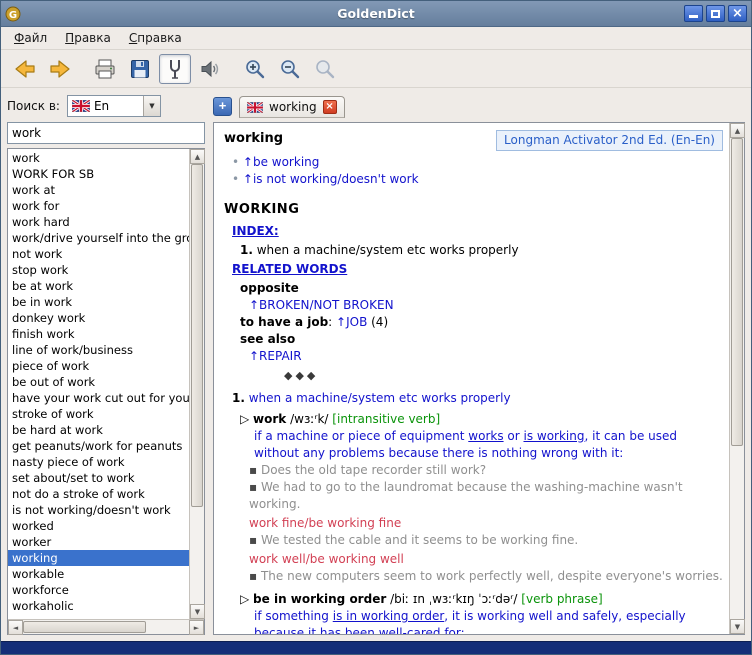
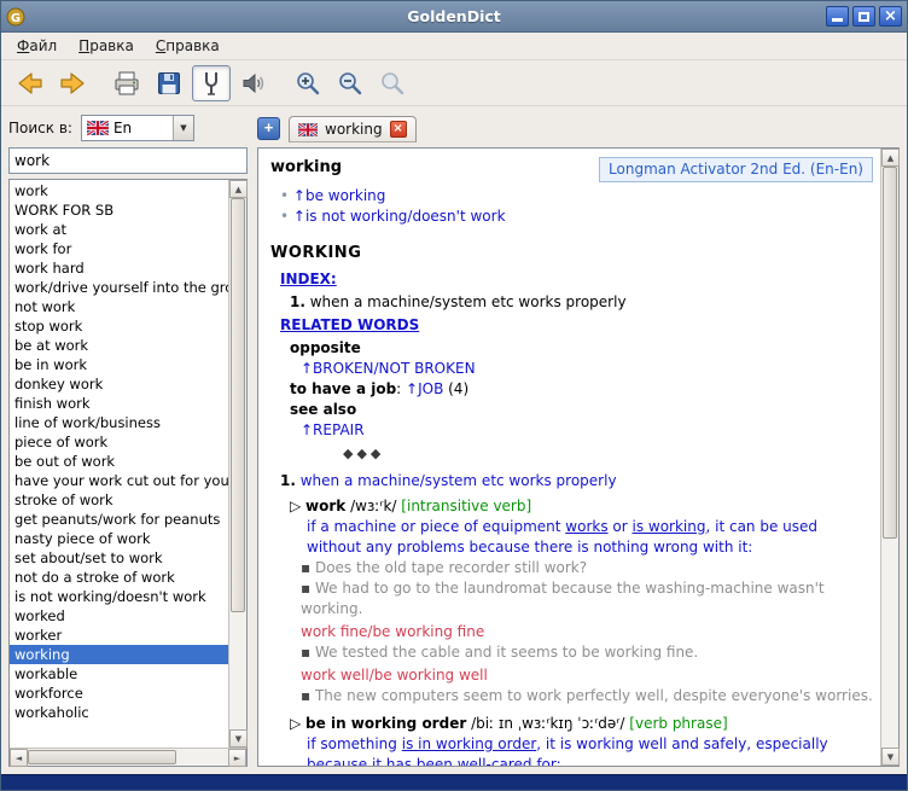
  G
  GoldenDict
  ×
  Файл
  Правка
  Справка
  Поиск в:
  En
  ▼
  work
  work
  WORK FOR SB
  work at
  work for
  work hard
  work/drive yourself into the gr
  not work
  stop work
  be at work
  be in work
  donkey work
  finish work
  line of work/business
  piece of work
  be out of work
  have your work cut out for you
  stroke of work
- be hard at work
  get peanuts/work for peanuts
  nasty piece of work
  set about/set to work
  not do a stroke of work
  is not working/doesn't work
  worked
  worker
  working
  workable
  workforce
  workaholic
  ▲
  ▼
  ◄
  ►
  +
  working
  ×
  working
  Longman Activator 2nd Ed. (En-En)
  • ↑be working
  • ↑is not working/doesn't work
  WORKING
  INDEX:
  1. when a machine/system etc works properly
  RELATED WORDS
  opposite
  ↑BROKEN/NOT BROKEN
  to have a job: ↑JOB (4)
  see also
  ↑REPAIR
  ◆◆◆
  1. when a machine/system etc works properly
  ▷ work /wɜːʳk/ [intransitive verb]
  if a machine or piece of equipment works or is working, it can be used without any problems because there is nothing wrong with it:
  ▪ Does the old tape recorder still work?
  ▪ We had to go to the laundromat because the washing-machine wasn't working.
  work fine/be working fine
  ▪ We tested the cable and it seems to be working fine.
  work well/be working well
  ▪ The new computers seem to work perfectly well, despite everyone's worries.
  ▷ be in working order /biː ɪn ˌwɜːʳkɪŋ ˈɔːʳdəʳ/ [verb phrase]
  if something is in working order, it is working well and safely, especially because it has been well-cared for:
  ▲
  ▼
